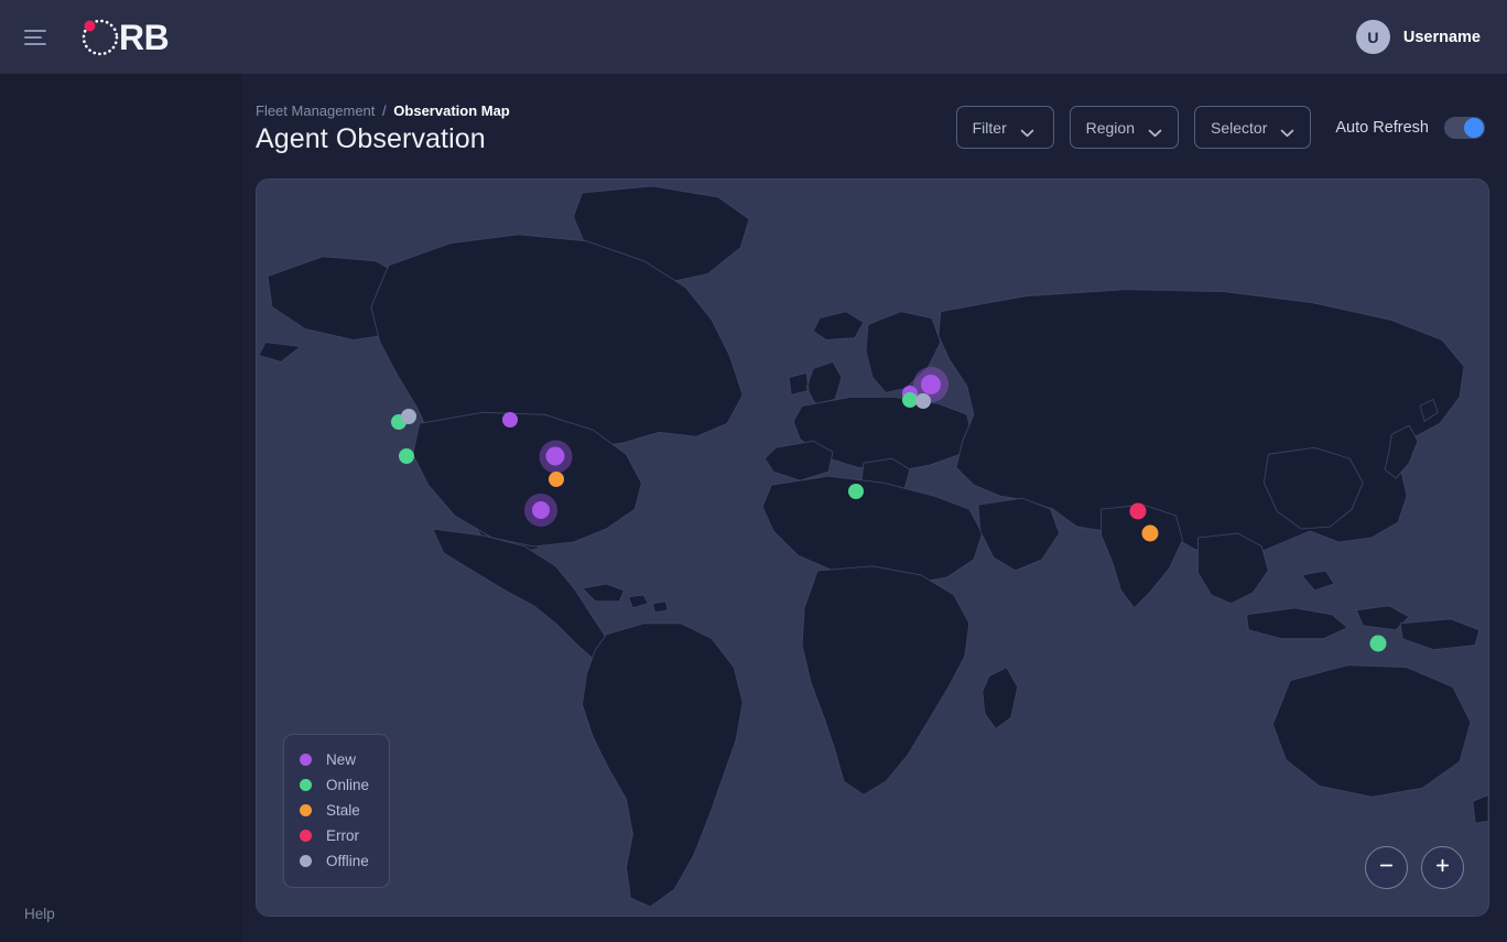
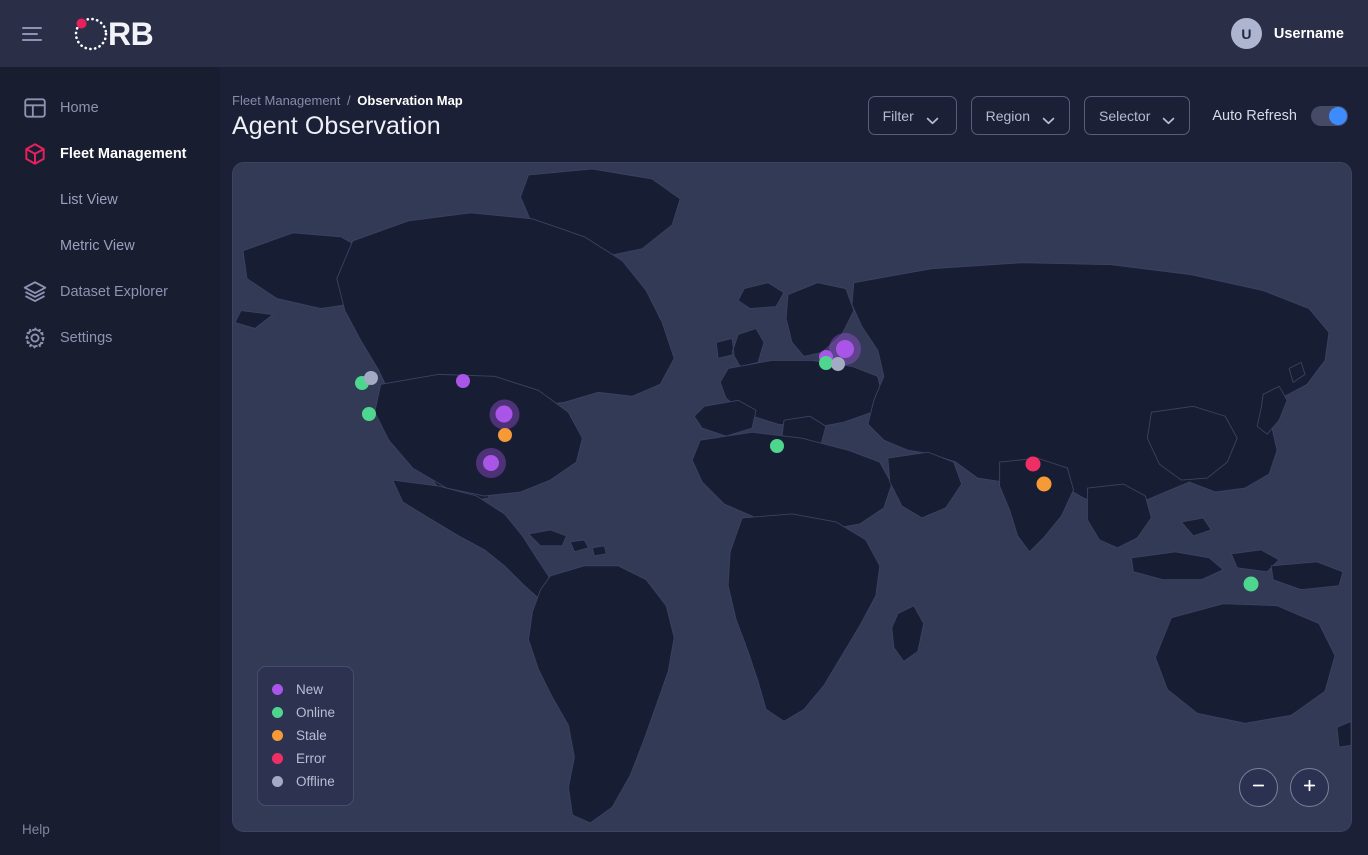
  RB
  U
  Username
+ Home
+ Fleet Management
+ List View
+ Metric View
+ Dataset Explorer
+ Settings
  Help
  Fleet Management / Observation Map
  Agent Observation
  Filter
  Region
  Selector
  Auto Refresh
  New
  Online
  Stale
  Error
  Offline
